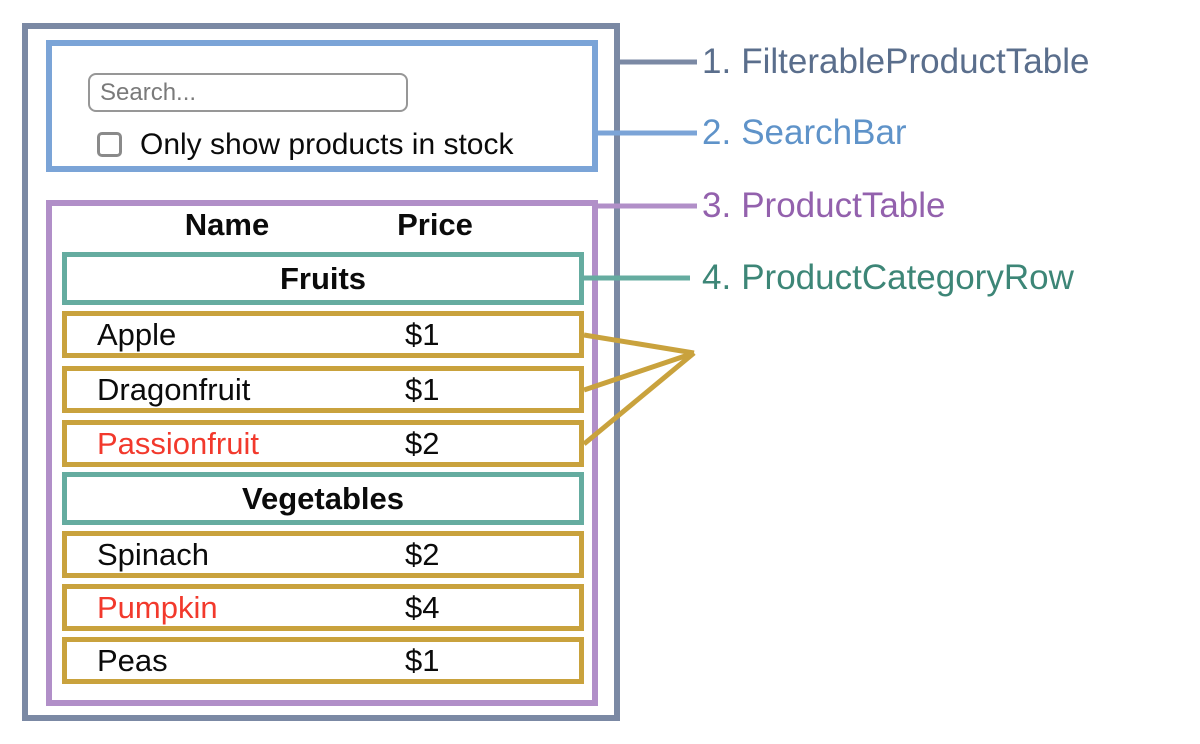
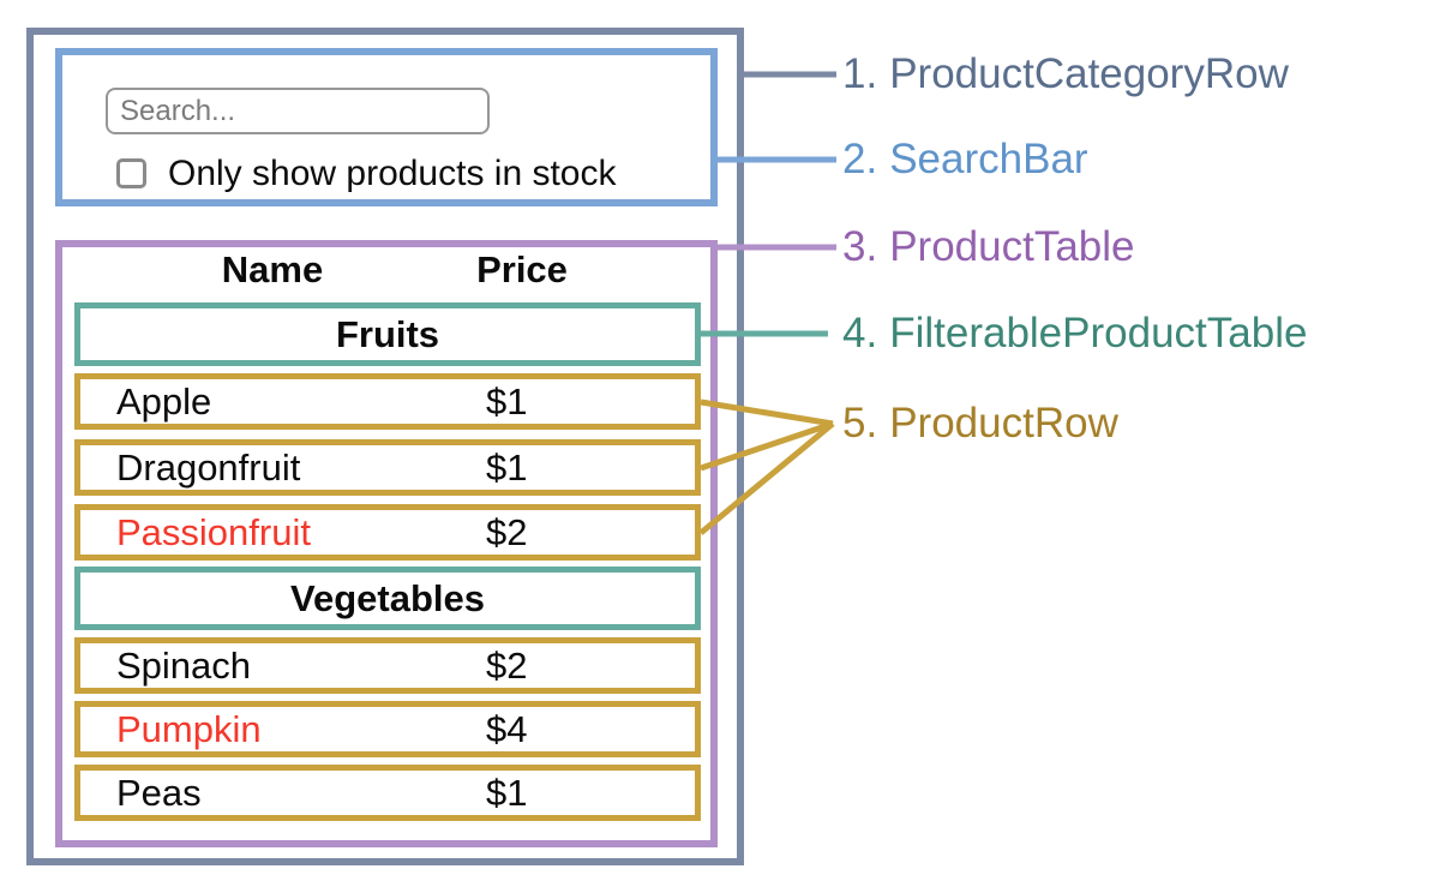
  Search...
  Only show products in stock
  Name
  Price
  Fruits
  Apple
  $1
  Dragonfruit
  $1
  Passionfruit
  $2
  Vegetables
  Spinach
  $2
  Pumpkin
  $4
  Peas
  $1
  1.
- FilterableProductTable
+ ProductCategoryRow
  2.
  SearchBar
  3.
  ProductTable
  4.
- ProductCategoryRow
+ FilterableProductTable
+ 5.
+ ProductRow
